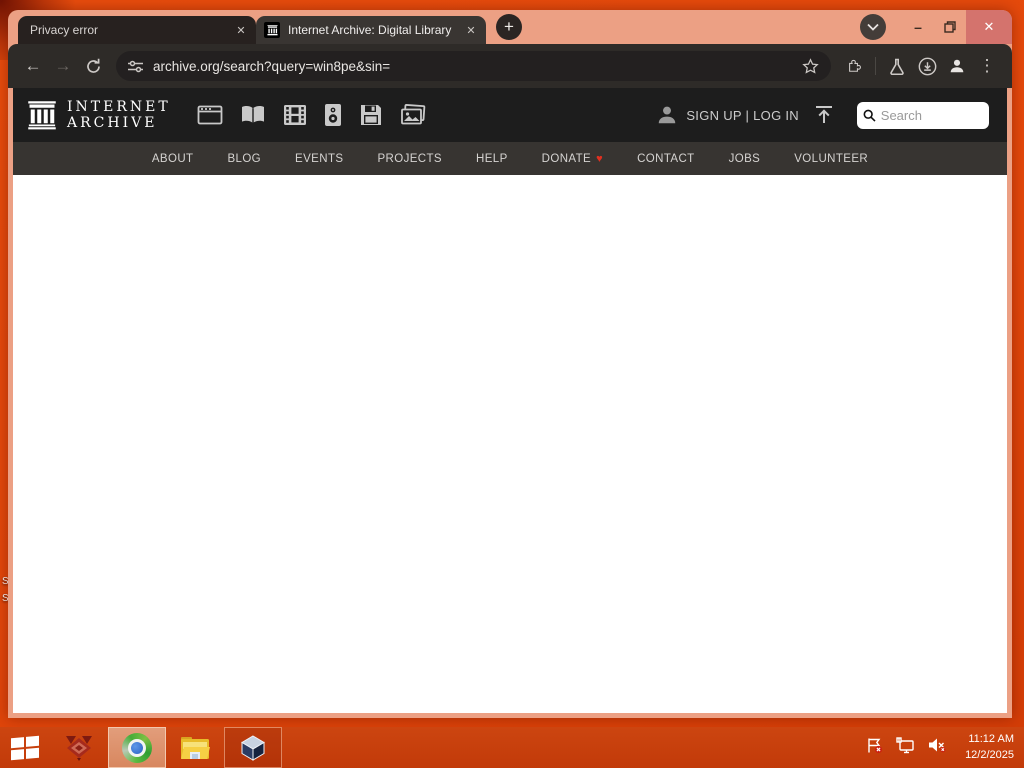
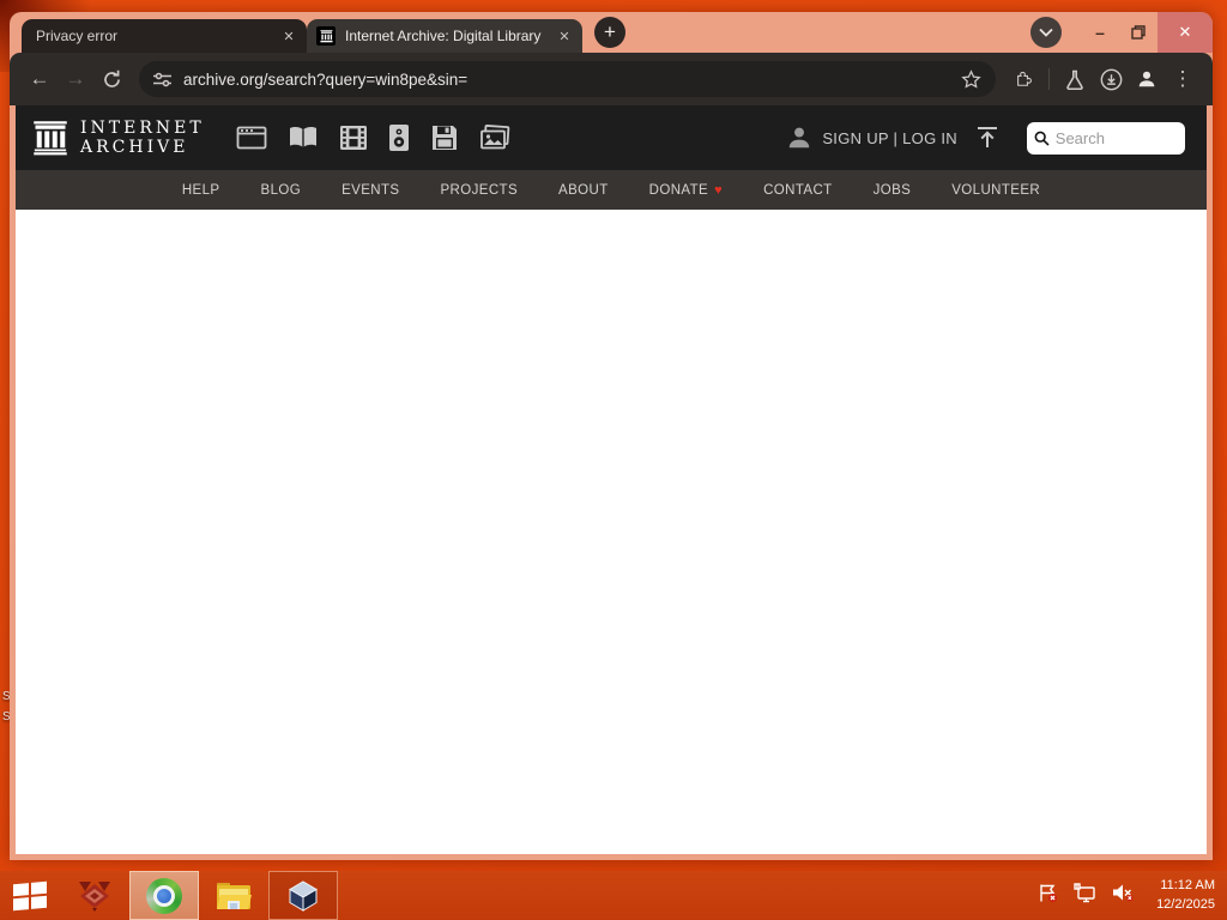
  S
  S
  Privacy error
  ✕
  Internet Archive: Digital Library
  ✕
  +
  –
  ✕
  ←
  →
  archive.org/search?query=win8pe&sin=
  ⋮
  INTERNET
  ARCHIVE
  SIGN UP | LOG IN
  Search
- ABOUT
+ HELP
  BLOG
  EVENTS
  PROJECTS
- HELP
+ ABOUT
  DONATE
  ♥
  CONTACT
  JOBS
  VOLUNTEER
  11:12 AM
  12/2/2025
